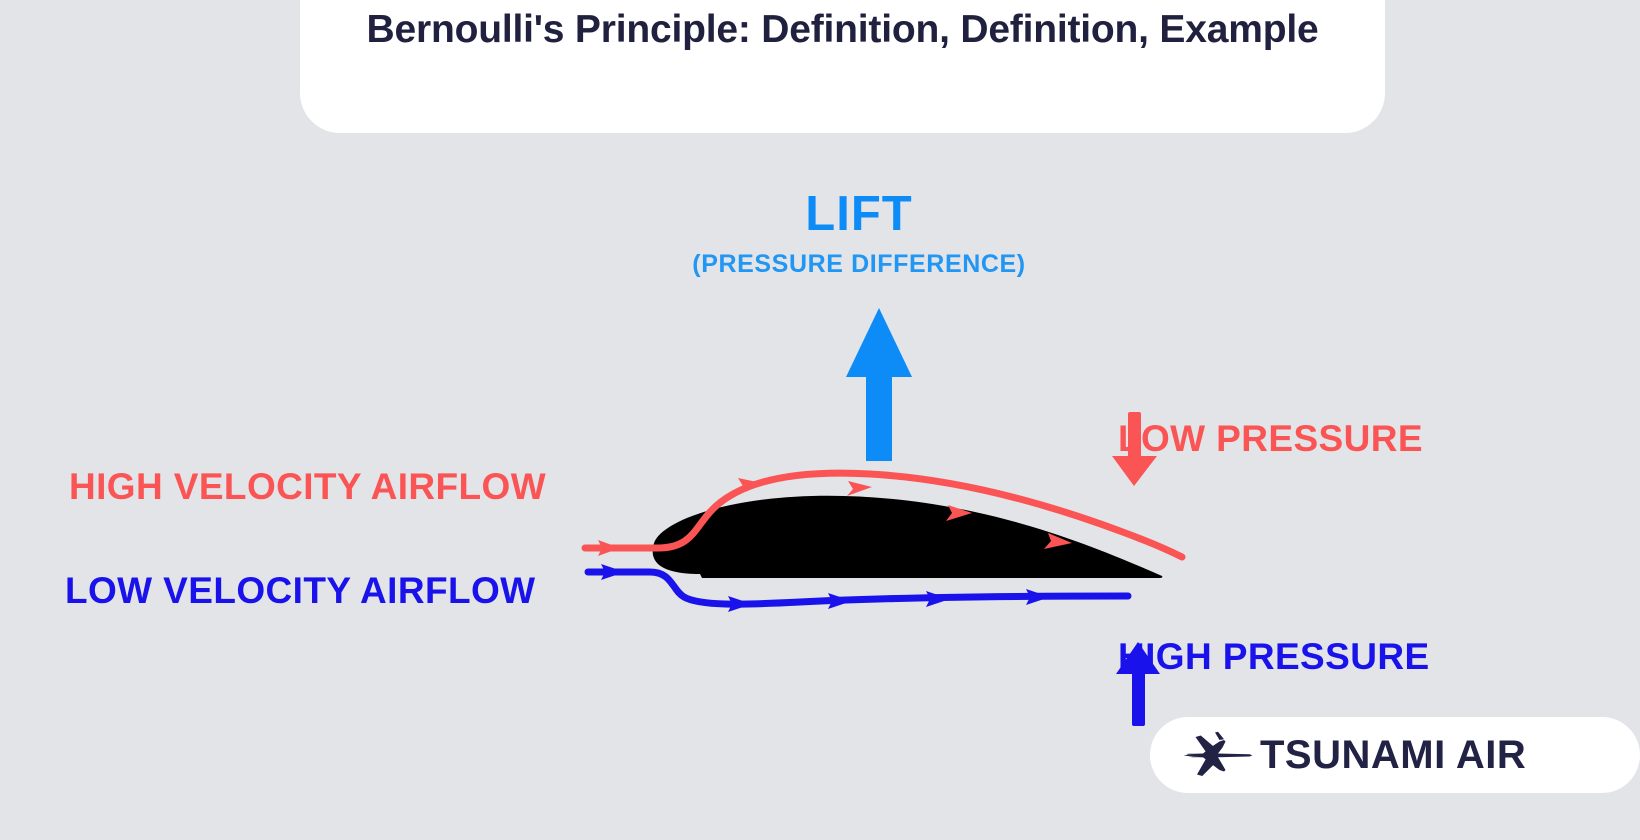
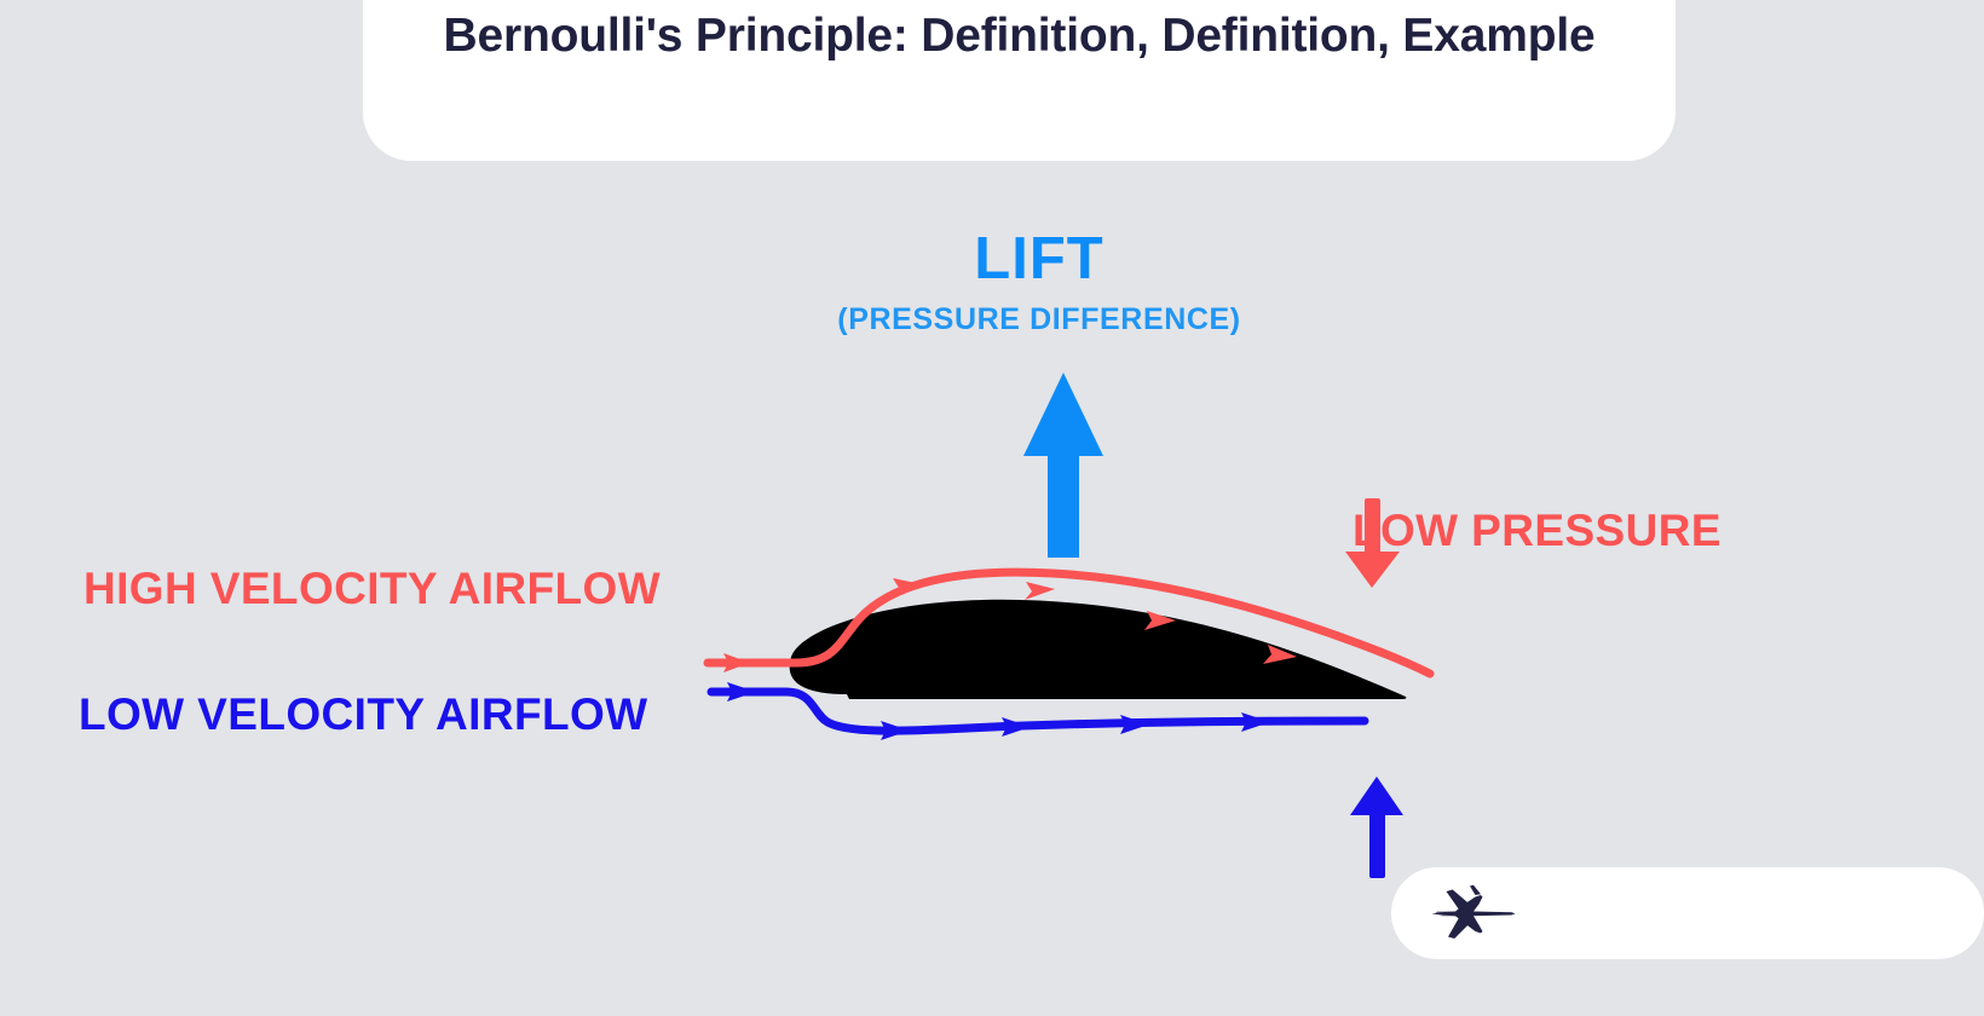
  Bernoulli's Principle: Definition, Definition, Example
  LIFT
  (PRESSURE DIFFERENCE)
  HIGH VELOCITY AIRFLOW
  LOW VELOCITY AIRFLOW
  LOW PRESSURE
- HIGH PRESSURE
- TSUNAMI AIR
